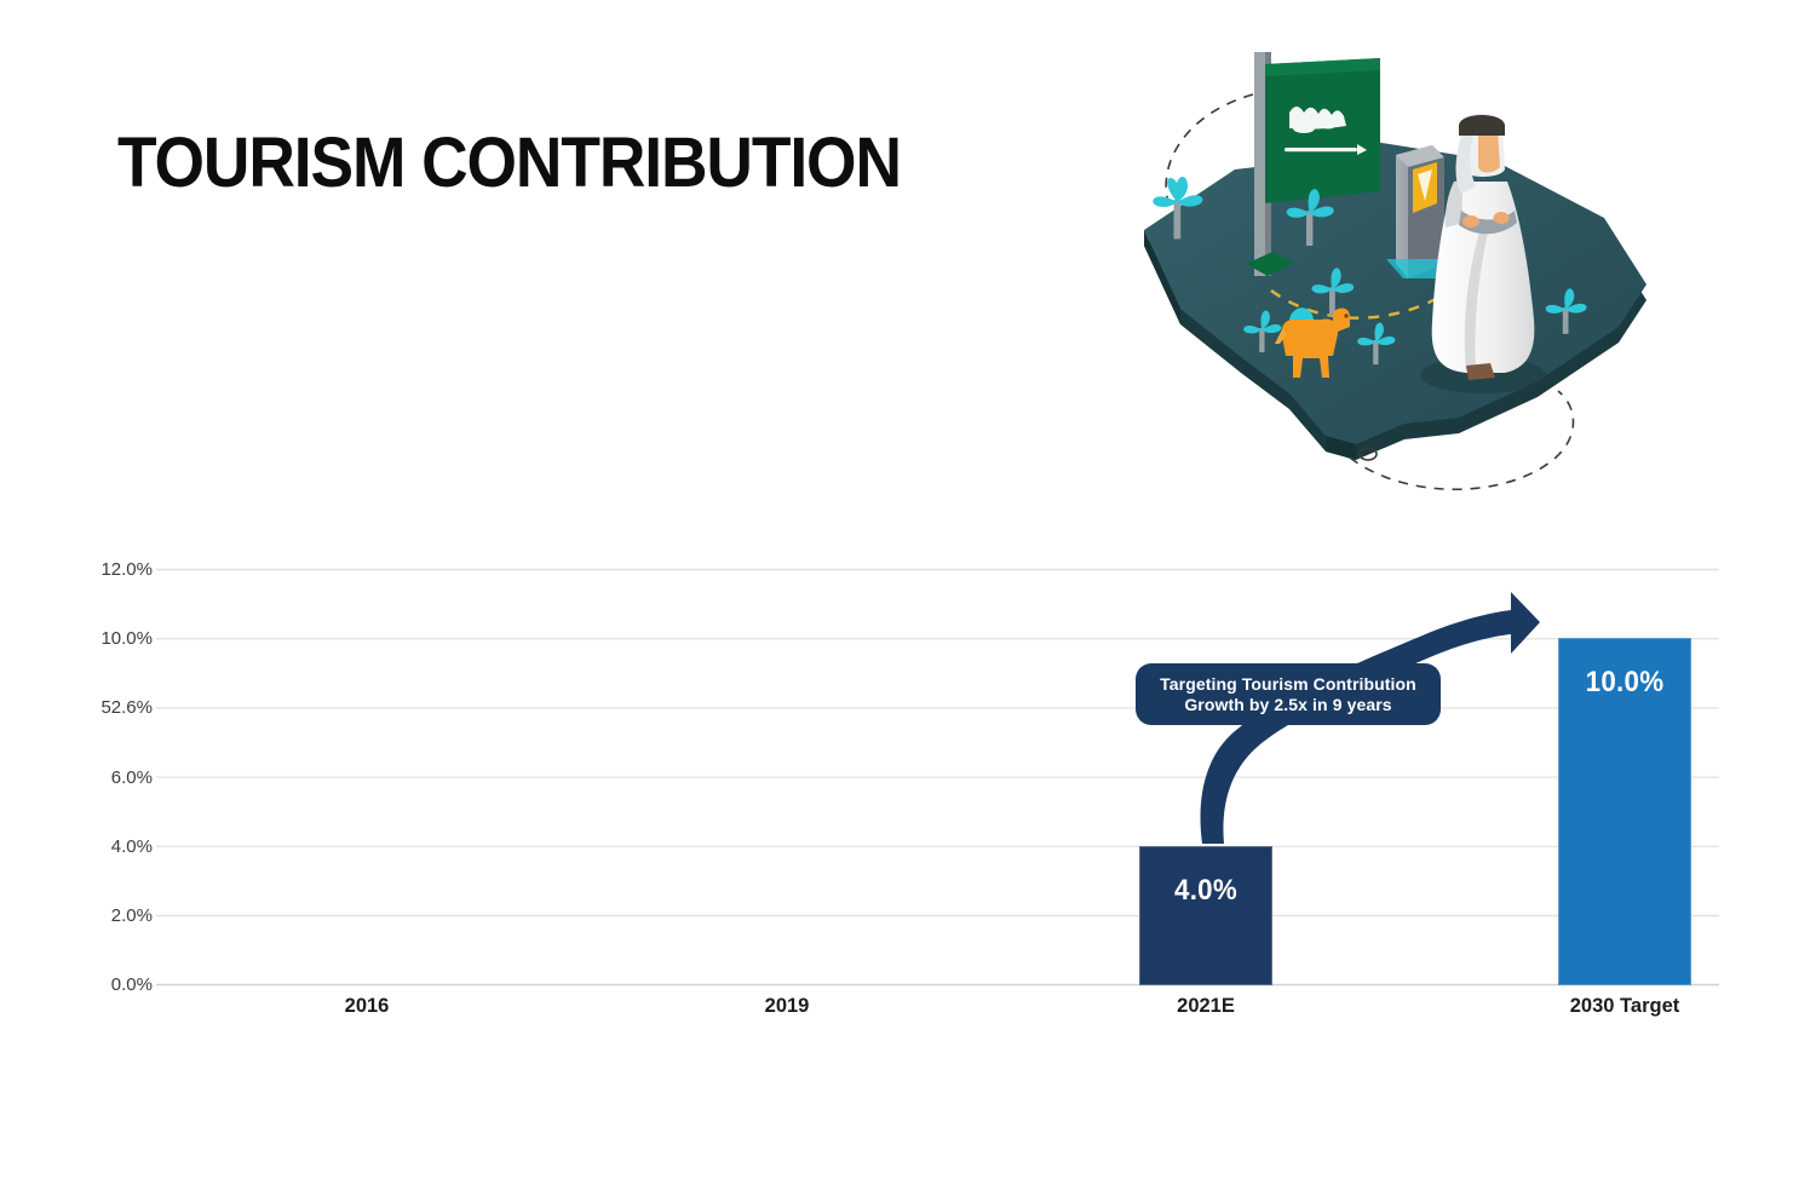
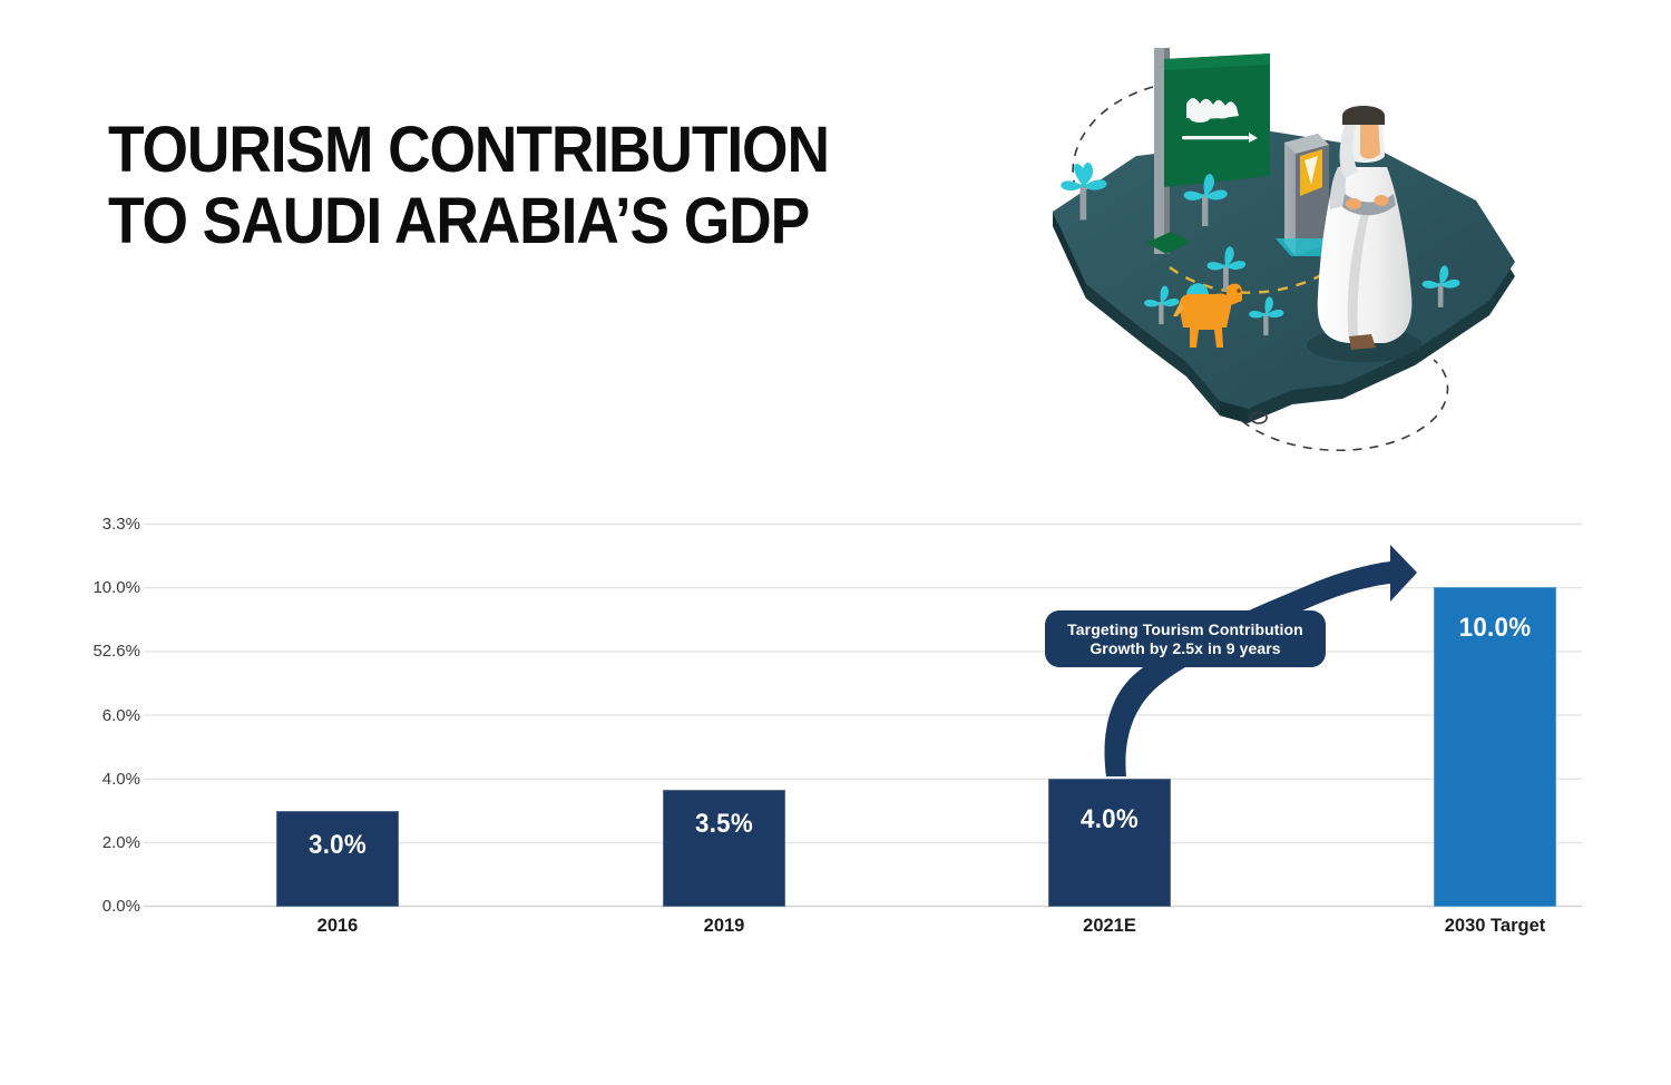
  TOURISM CONTRIBUTION
+ TO SAUDI ARABIA’S GDP
- 12.0%
+ 3.3%
  10.0%
  52.6%
  6.0%
  4.0%
  2.0%
  0.0%
+ 3.0%
+ 3.5%
  4.0%
  10.0%
  Targeting Tourism Contribution
  Growth by 2.5x in 9 years
  2016
  2019
  2021E
  2030 Target
